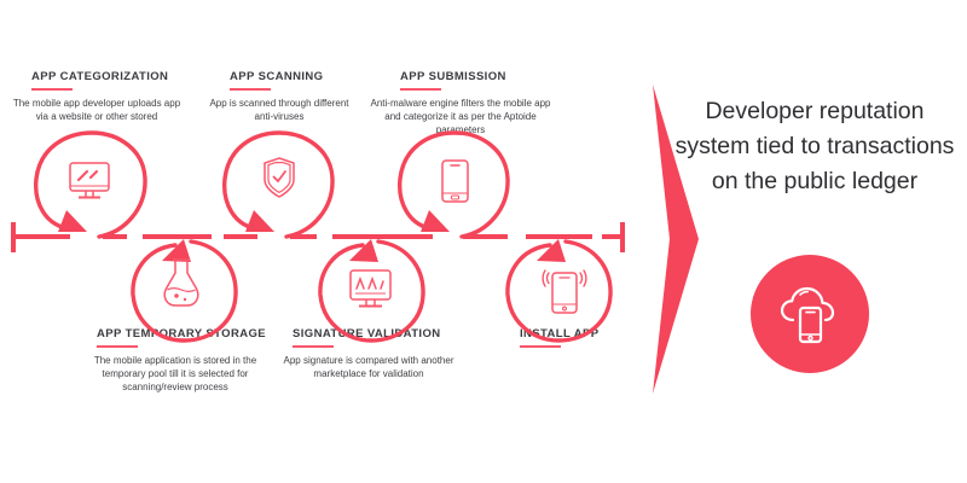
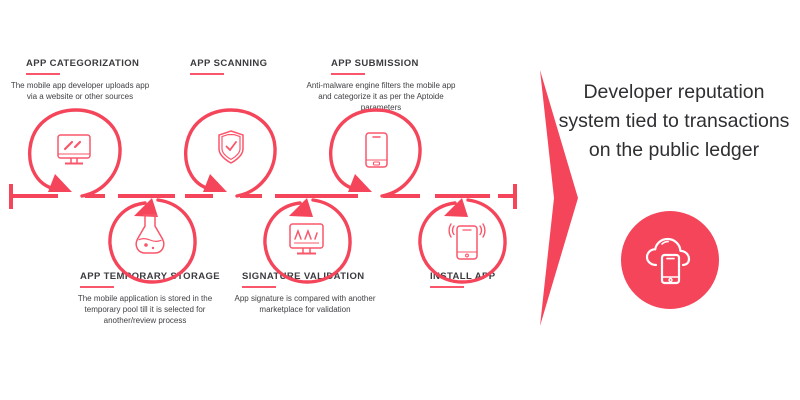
  APP CATEGORIZATION
- The mobile app developer uploads app via a website or other stored
+ The mobile app developer uploads app via a website or other sources
  APP SCANNING
- App is scanned through different anti-viruses
  APP SUBMISSION
  Anti-malware engine filters the mobile app and categorize it as per the Aptoide parameters
  APP TEMORARYTORAGE
- The mobile application is stored in the temporary pool till it is selected for scanning/review process
+ The mobile application is stored in the temporary pool till it is selected for another/review process
  SIGNATRE VALIATION
  App signature is compared with another marketplace for validation
  INTALL AP
  Developer reputation system tied to transactions on the public ledger
